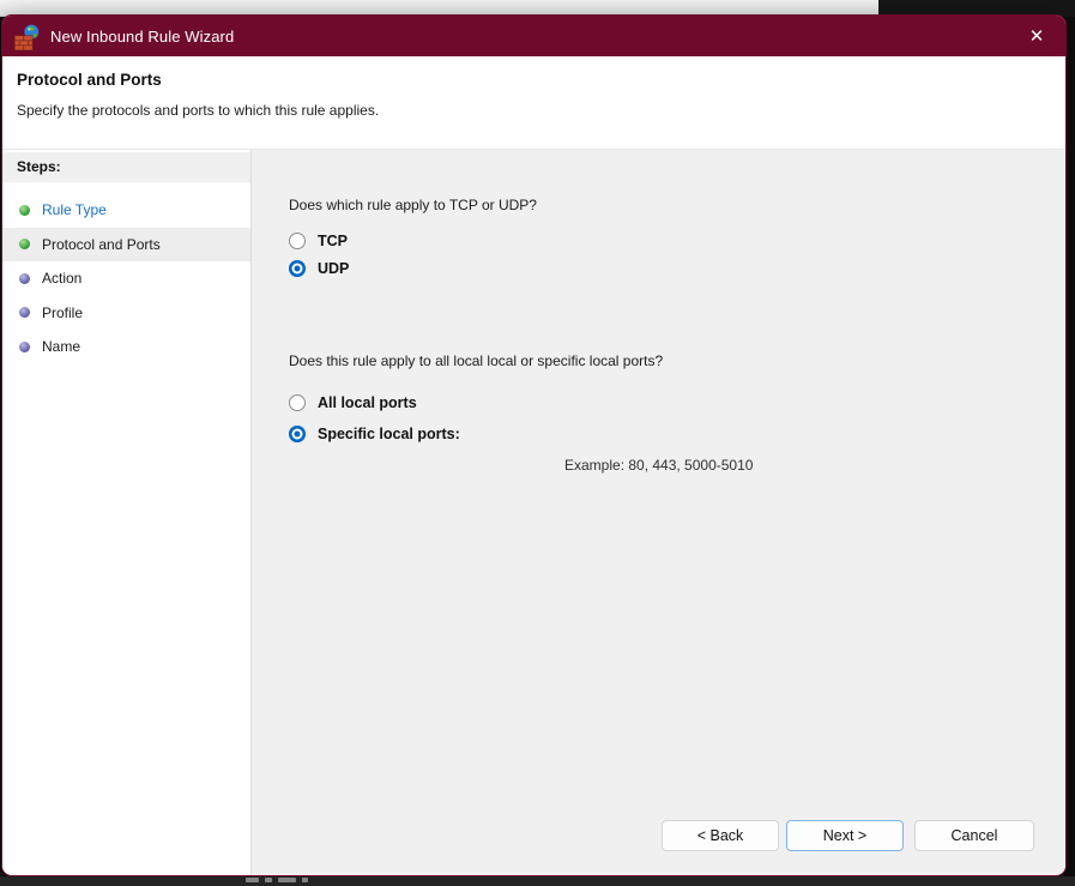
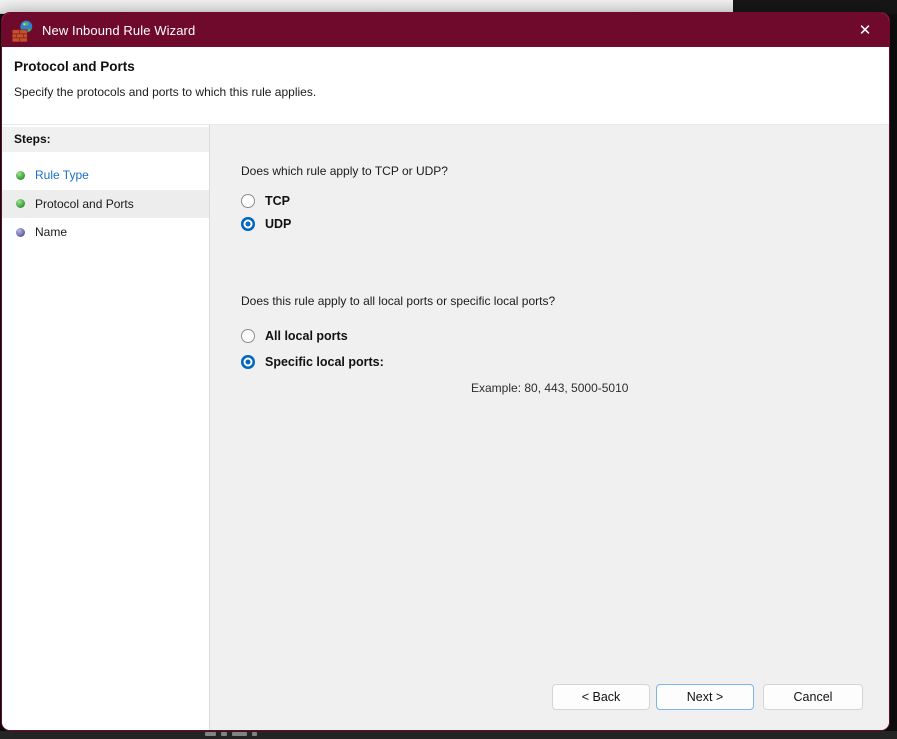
  New Inbound Rule Wizard
  ✕
  Protocol and Ports
  Specify the protocols and ports to which this rule applies.
  Steps:
  Rule Type
  Protocol and Ports
- Action
- Profile
  Name
  Does which rule apply to TCP or UDP?
  TCP
  UDP
- Does this rule apply to all local local or specific local ports?
+ Does this rule apply to all local ports or specific local ports?
  All local ports
  Specific local ports:
  Example: 80, 443, 5000-5010
  < Back
  Next >
  Cancel
